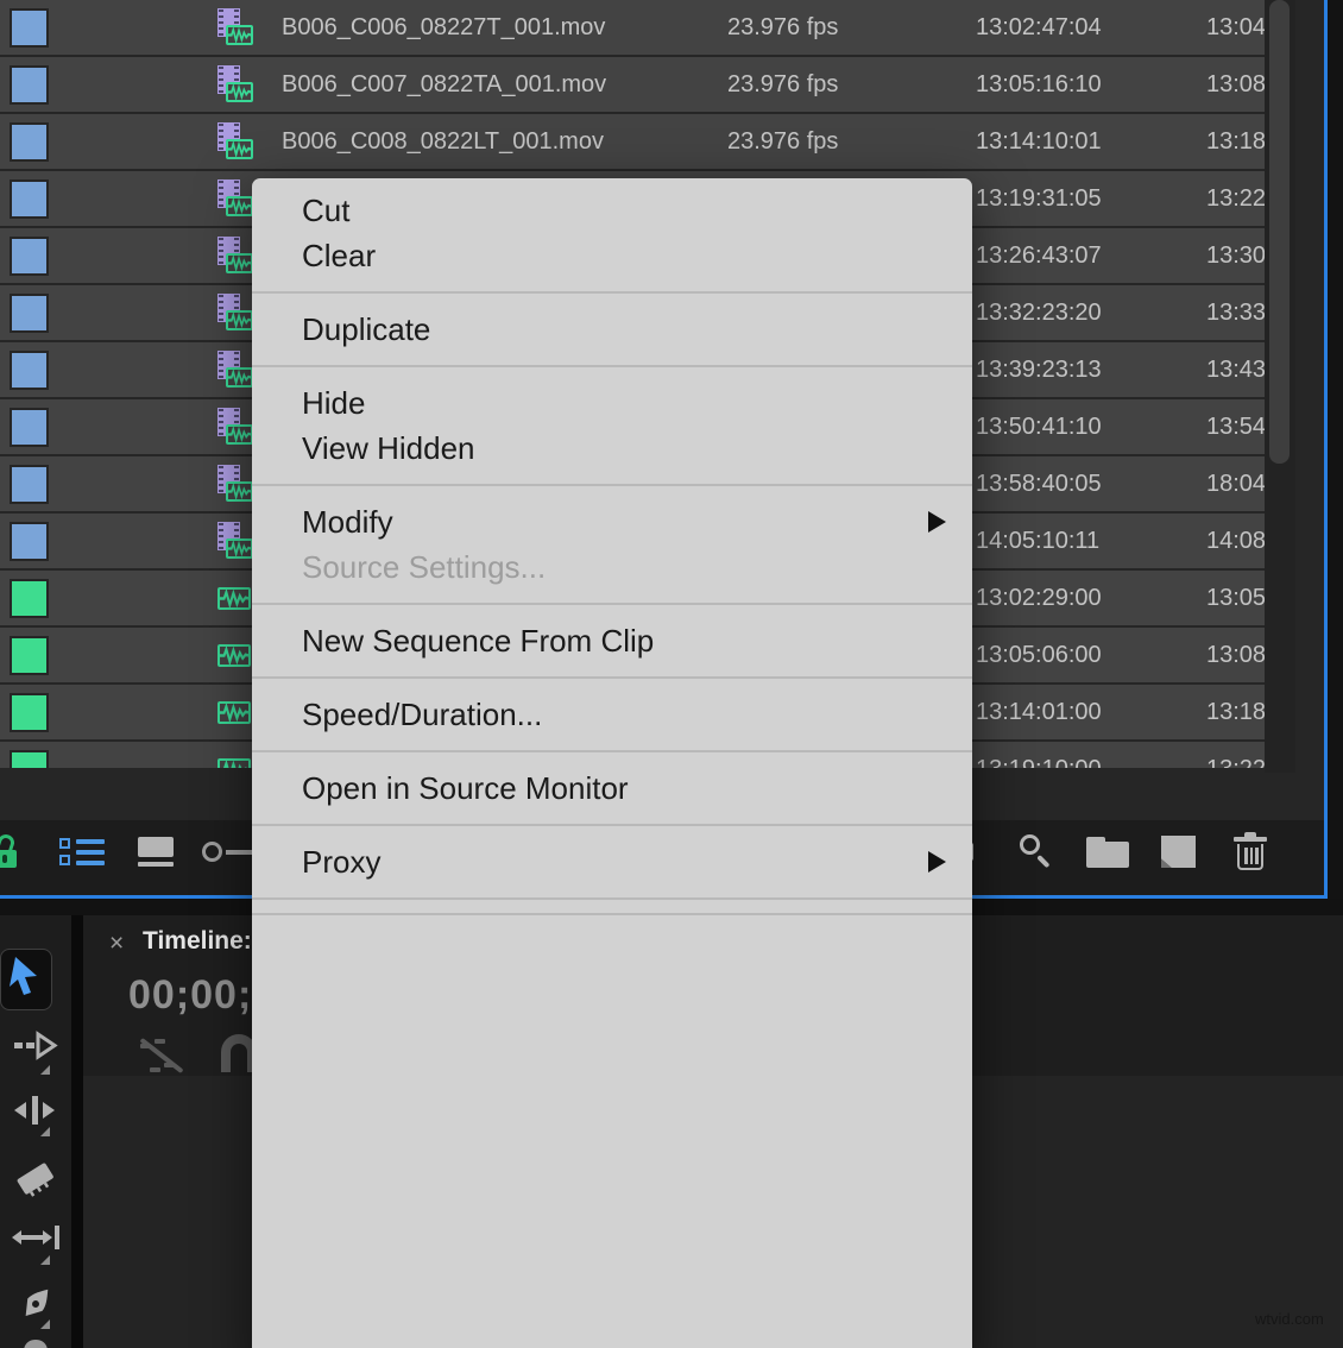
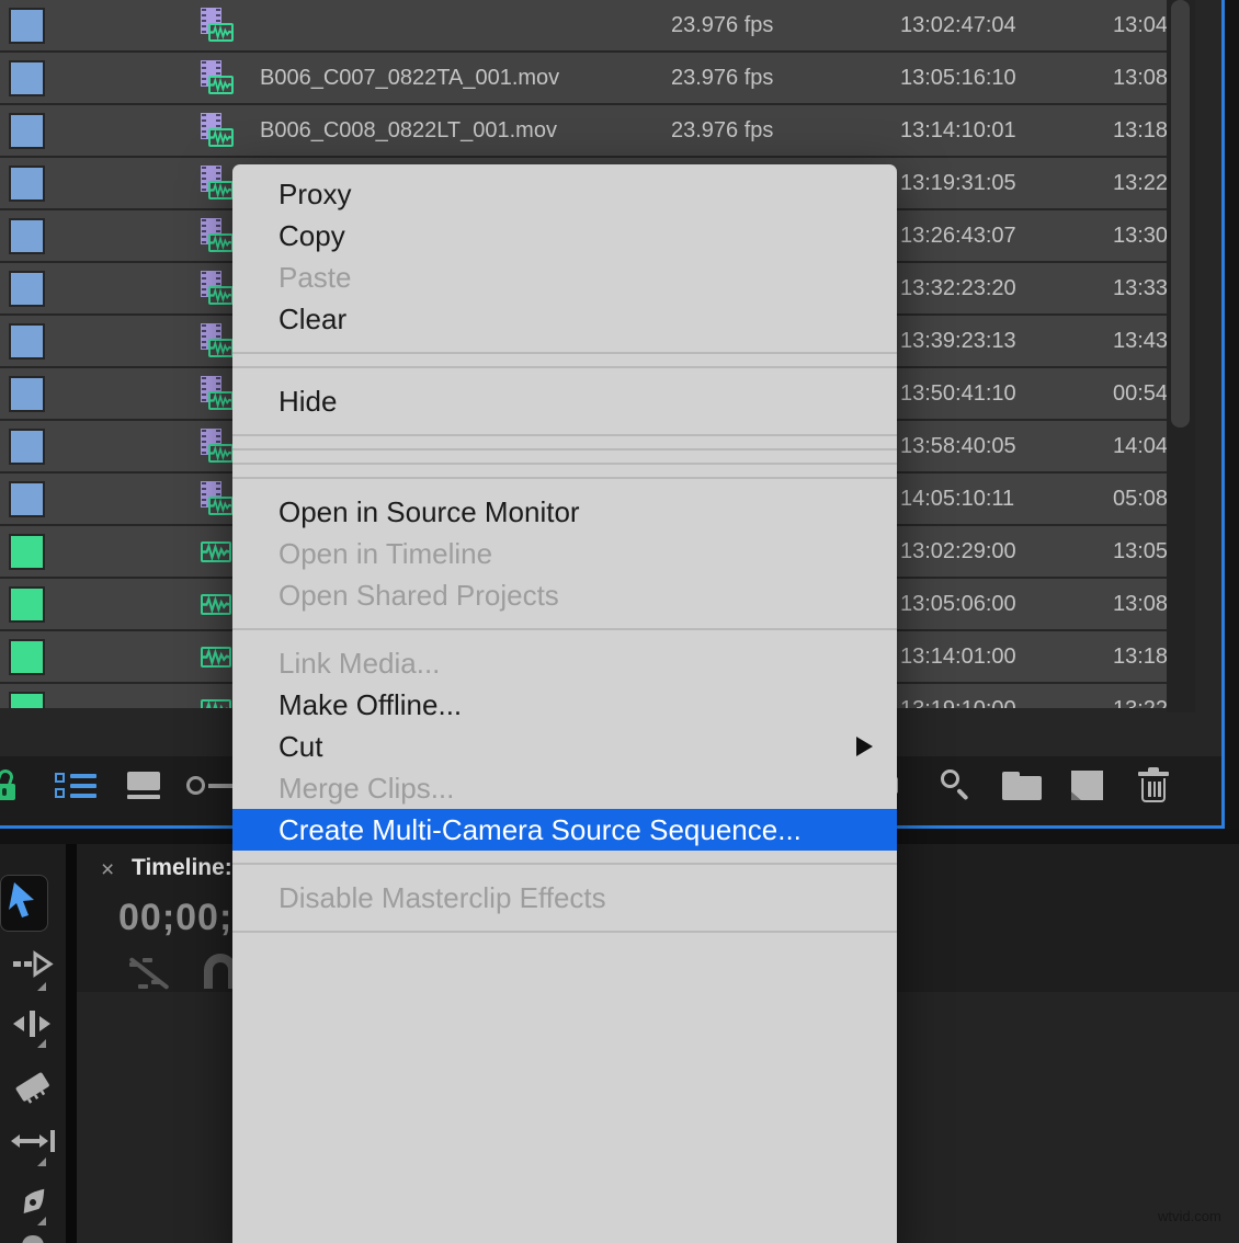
- B006_C006_08227T_001.mov
  23.976 fps
  13:02:47:04
  13:04
  B006_C007_0822TA_001.mov
  23.976 fps
  13:05:16:10
  13:08
  B006_C008_0822LT_001.mov
  23.976 fps
  13:14:10:01
  13:18
  13:19:31:05
  13:22
  13:26:43:07
  13:30
  13:32:23:20
  13:33
  13:39:23:13
  13:43
  13:50:41:10
- 13:54
+ 00:54
  13:58:40:05
- 18:04
+ 14:04
  14:05:10:11
- 14:08
+ 05:08
  13:02:29:00
  13:05
  13:05:06:00
  13:08
  13:14:01:00
  13:18
  ×
  Timeline:
  00;00;
- Cut
+ Proxy
+ Copy
+ Paste
  Clear
- Duplicate
  Hide
- View Hidden
- Modify
- Source Settings...
- New Sequence From Clip
- Speed/Duration...
  Open in Source Monitor
+ Open in Timeline
+ Open Shared Projects
+ Link Media...
+ Make Offline...
- Proxy
+ Cut
+ Merge Clips...
+ Create Multi-Camera Source Sequence...
+ Disable Masterclip Effects
